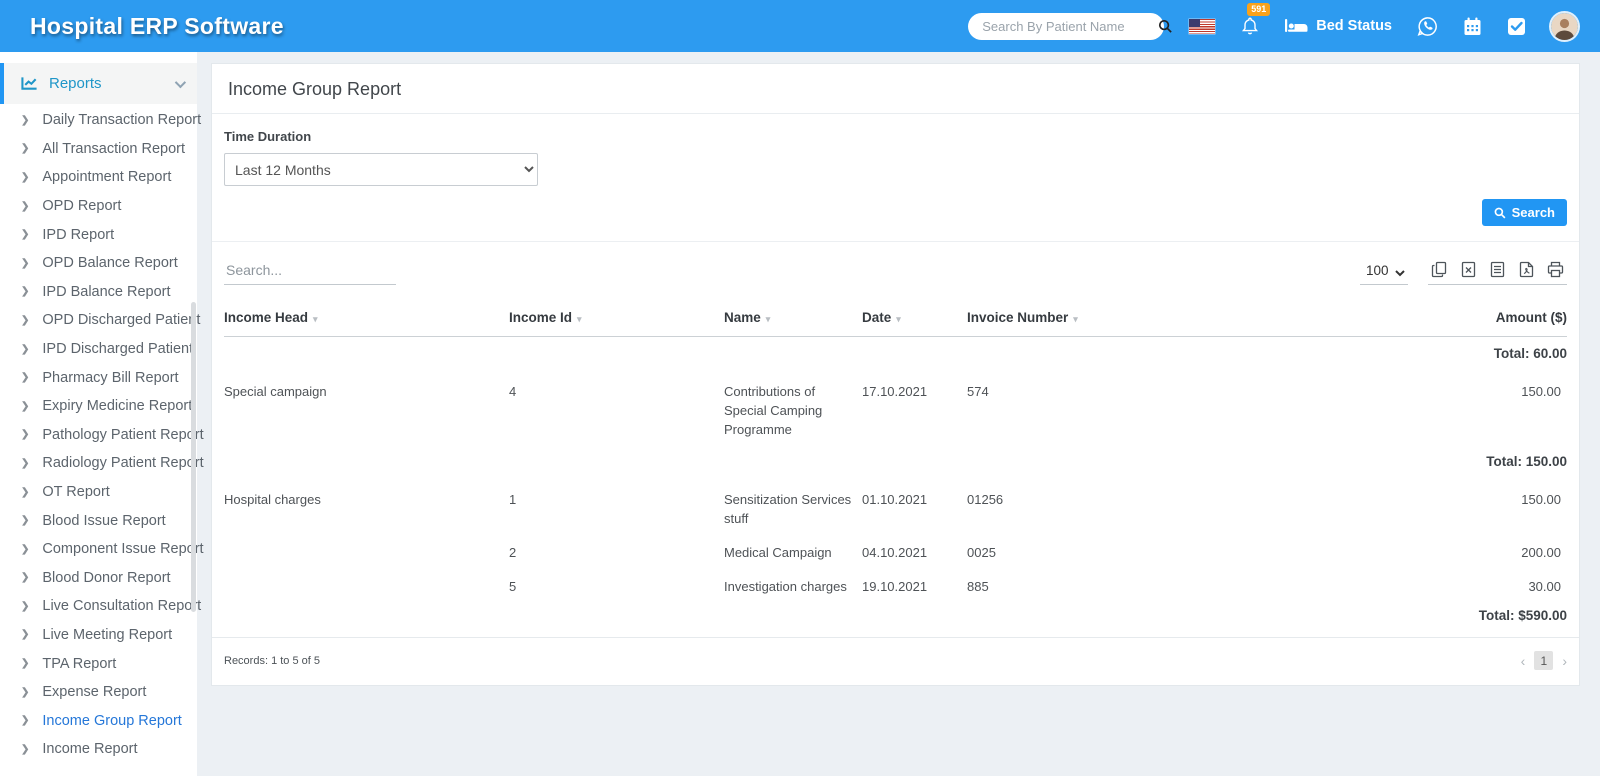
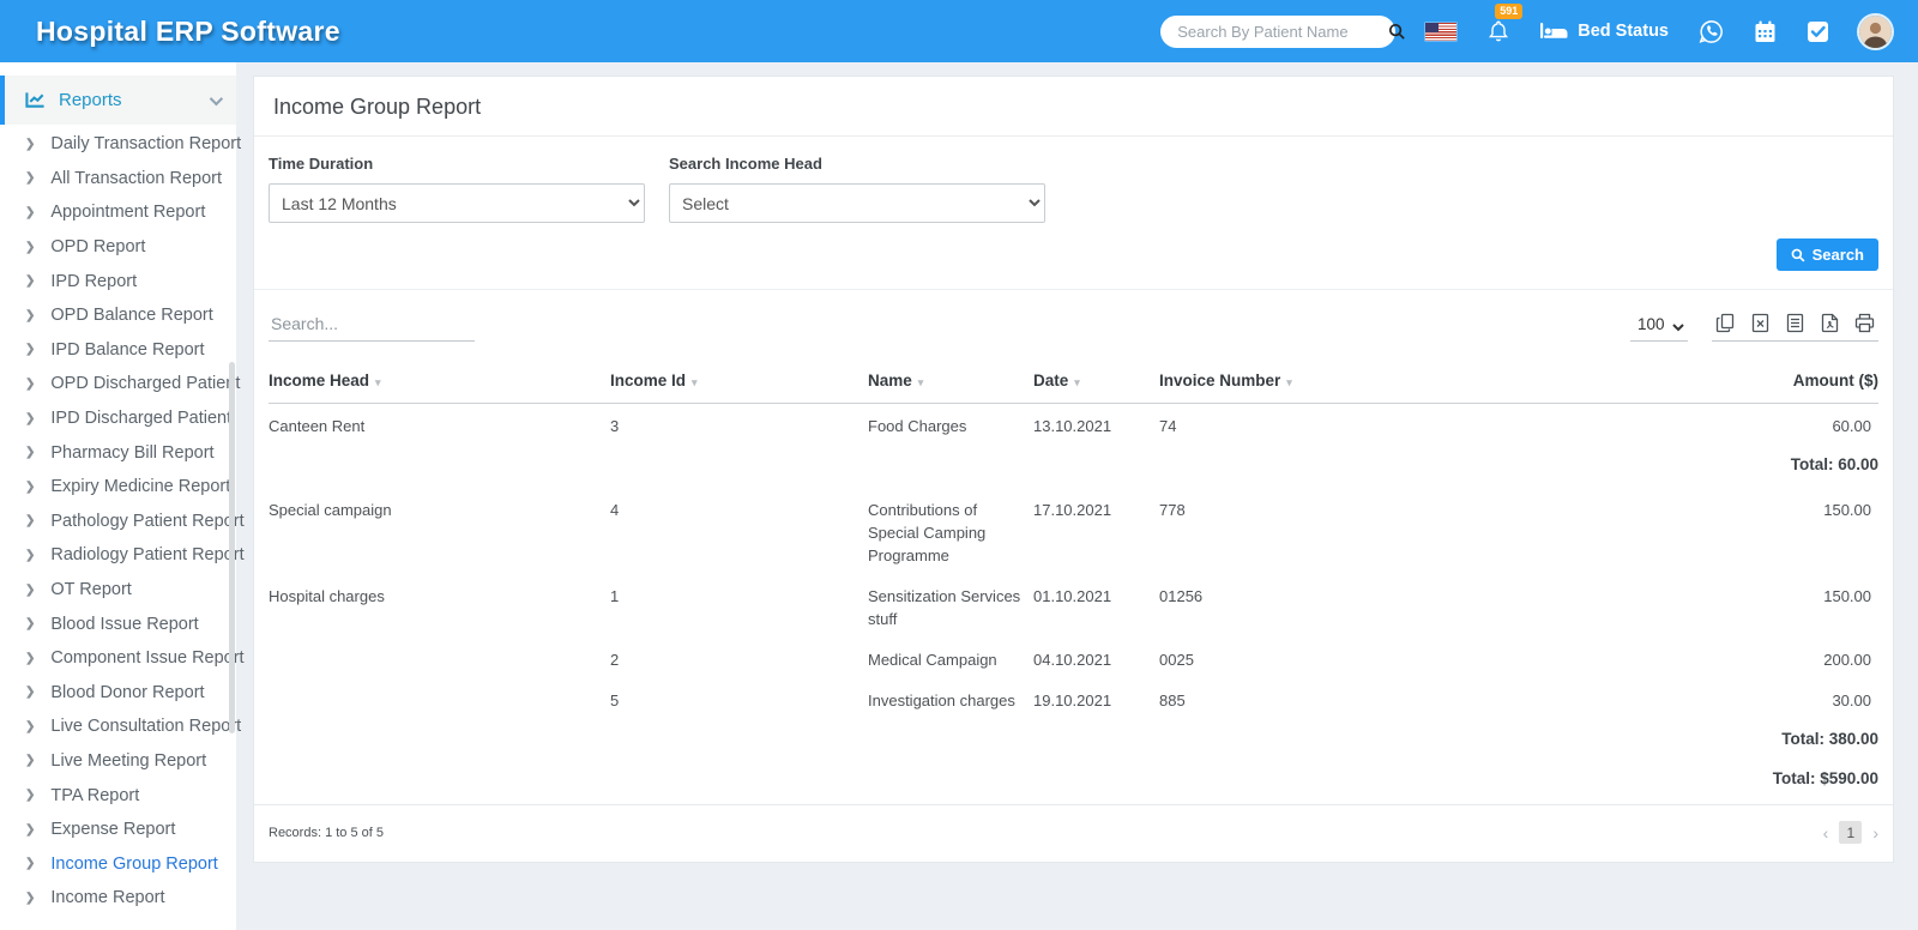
  Hospital ERP Software
  Search By Patient Name
  591
  Bed Status
  Reports
  ❯
  Daily Transaction Report
  ❯
  All Transaction Report
  ❯
  Appointment Report
  ❯
  OPD Report
  ❯
  IPD Report
  ❯
  OPD Balance Report
  ❯
  IPD Balance Report
  ❯
  OPD Discharged Patiet
  ❯
  IPD Discharged Patien
  ❯
  Pharmacy Bill Report
  ❯
  Expiry Medicine Repor
  ❯
  Pathology Patient Reprt
  ❯
  Radiology Patient Reprt
  ❯
  OT Report
  ❯
  Blood Issue Report
  ❯
  Component Issue Reprt
  ❯
  Blood Donor Report
  ❯
  Live Consultation Repot
  ❯
  Live Meeting Report
  ❯
  TPA Report
  ❯
  Expense Report
  ❯
  Income Group Report
  ❯
  Income Report
  Income Group Report
  Time Duration
  Last 12 Months
+ Search Income Head
+ Select
  Search
  Search...
  100
  Income Head ▾
  Income Id ▾
  Name ▾
  Date ▾
  Invoice Number ▾
  Amount ($)
+ Canteen Rent
+ 3
+ Food Charges
+ 13.10.2021
+ 74
+ 60.00
  Total: 60.00
  Special campaign
  4
  Contributions of Special Camping Programme
  17.10.2021
- 574
+ 778
  150.00
- Total: 150.00
  Hospital charges
  1
  Sensitization Services stuff
  01.10.2021
  01256
  150.00
  2
  Medical Campaign
  04.10.2021
  0025
  200.00
  5
  Investigation charges
  19.10.2021
  885
  30.00
+ Total: 380.00
  Total: $590.00
  Records: 1 to 5 of 5
  ‹
  1
  ›
